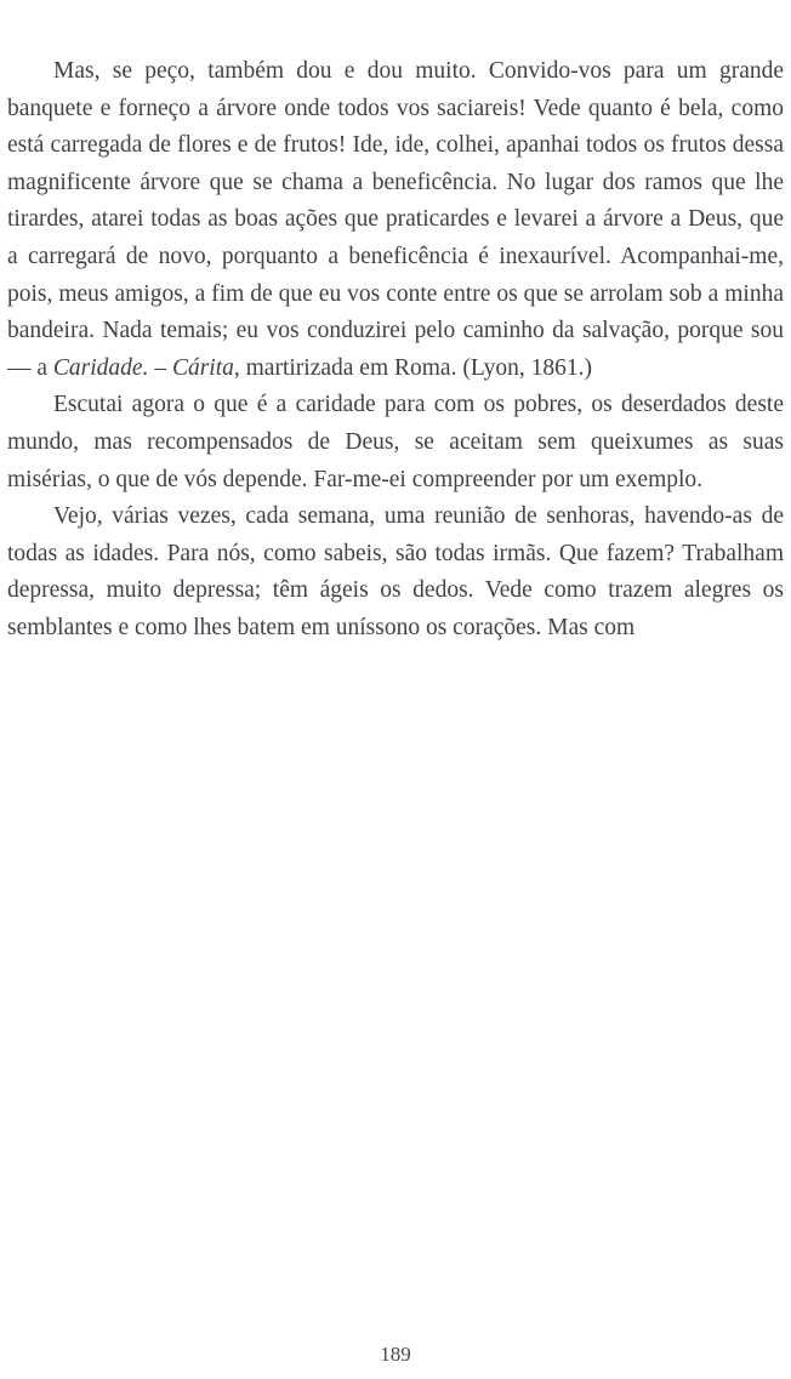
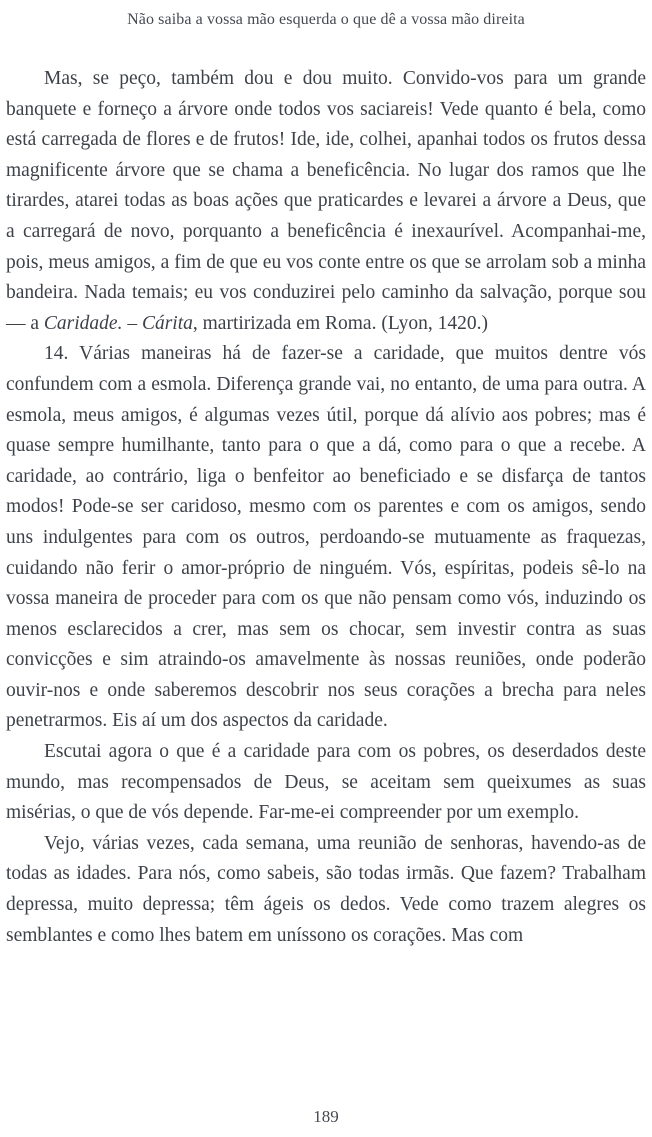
+ Não saiba a vossa mão esquerda o que dê a vossa mão direita
- Mas, se peço, também dou e dou muito. Convido-vos para um grande banquete e forneço a árvore onde todos vos saciareis! Vede quanto é bela, como está carregada de flores e de frutos! Ide, ide, colhei, apanhai todos os frutos dessa magnificente árvore que se chama a beneficência. No lugar dos ramos que lhe tirardes, atarei todas as boas ações que praticardes e levarei a árvore a Deus, que a carregará de novo, porquanto a beneficência é inexaurível. Acompanhai-me, pois, meus amigos, a fim de que eu vos conte entre os que se arrolam sob a minha bandeira. Nada temais; eu vos conduzirei pelo caminho da salvação, porque sou — a Caridade. – Cárita, martirizada em Roma. (Lyon, 1861.)
+ Mas, se peço, também dou e dou muito. Convido-vos para um grande banquete e forneço a árvore onde todos vos saciareis! Vede quanto é bela, como está carregada de flores e de frutos! Ide, ide, colhei, apanhai todos os frutos dessa magnificente árvore que se chama a beneficência. No lugar dos ramos que lhe tirardes, atarei todas as boas ações que praticardes e levarei a árvore a Deus, que a carregará de novo, porquanto a beneficência é inexaurível. Acompanhai-me, pois, meus amigos, a fim de que eu vos conte entre os que se arrolam sob a minha bandeira. Nada temais; eu vos conduzirei pelo caminho da salvação, porque sou — a Caridade. – Cárita, martirizada em Roma. (Lyon, 1420.)
+ 14. Várias maneiras há de fazer-se a caridade, que muitos dentre vós confundem com a esmola. Diferença grande vai, no entanto, de uma para outra. A esmola, meus amigos, é algumas vezes útil, porque dá alívio aos pobres; mas é quase sempre humilhante, tanto para o que a dá, como para o que a recebe. A caridade, ao contrário, liga o benfeitor ao beneficiado e se disfarça de tantos modos! Pode-se ser caridoso, mesmo com os parentes e com os amigos, sendo uns indulgentes para com os outros, perdoando-se mutuamente as fraquezas, cuidando não ferir o amor-próprio de ninguém. Vós, espíritas, podeis sê-lo na vossa maneira de proceder para com os que não pensam como vós, induzindo os menos esclarecidos a crer, mas sem os chocar, sem investir contra as suas convicções e sim atraindo-os amavelmente às nossas reuniões, onde poderão ouvir-nos e onde saberemos descobrir nos seus corações a brecha para neles penetrarmos. Eis aí um dos aspectos da caridade.
  Escutai agora o que é a caridade para com os pobres, os deserdados deste mundo, mas recompensados de Deus, se aceitam sem queixumes as suas misérias, o que de vós depende. Far-me-ei compreender por um exemplo.
  Vejo, várias vezes, cada semana, uma reunião de senhoras, havendo-as de todas as idades. Para nós, como sabeis, são todas irmãs. Que fazem? Trabalham depressa, muito depressa; têm ágeis os dedos. Vede como trazem alegres os semblantes e como lhes batem em uníssono os corações. Mas com
  189
